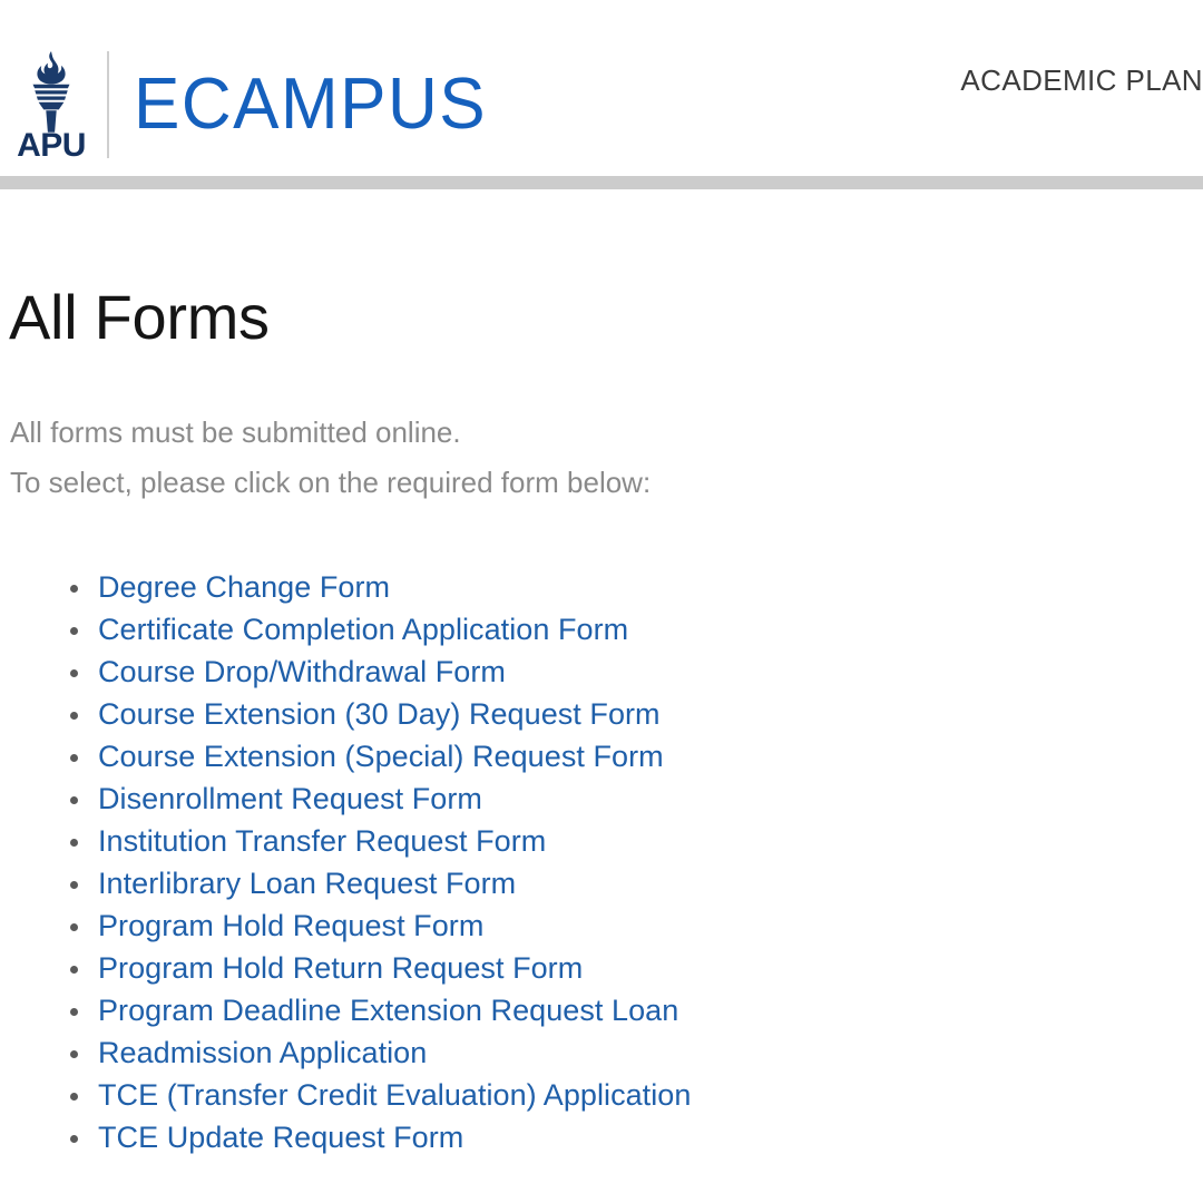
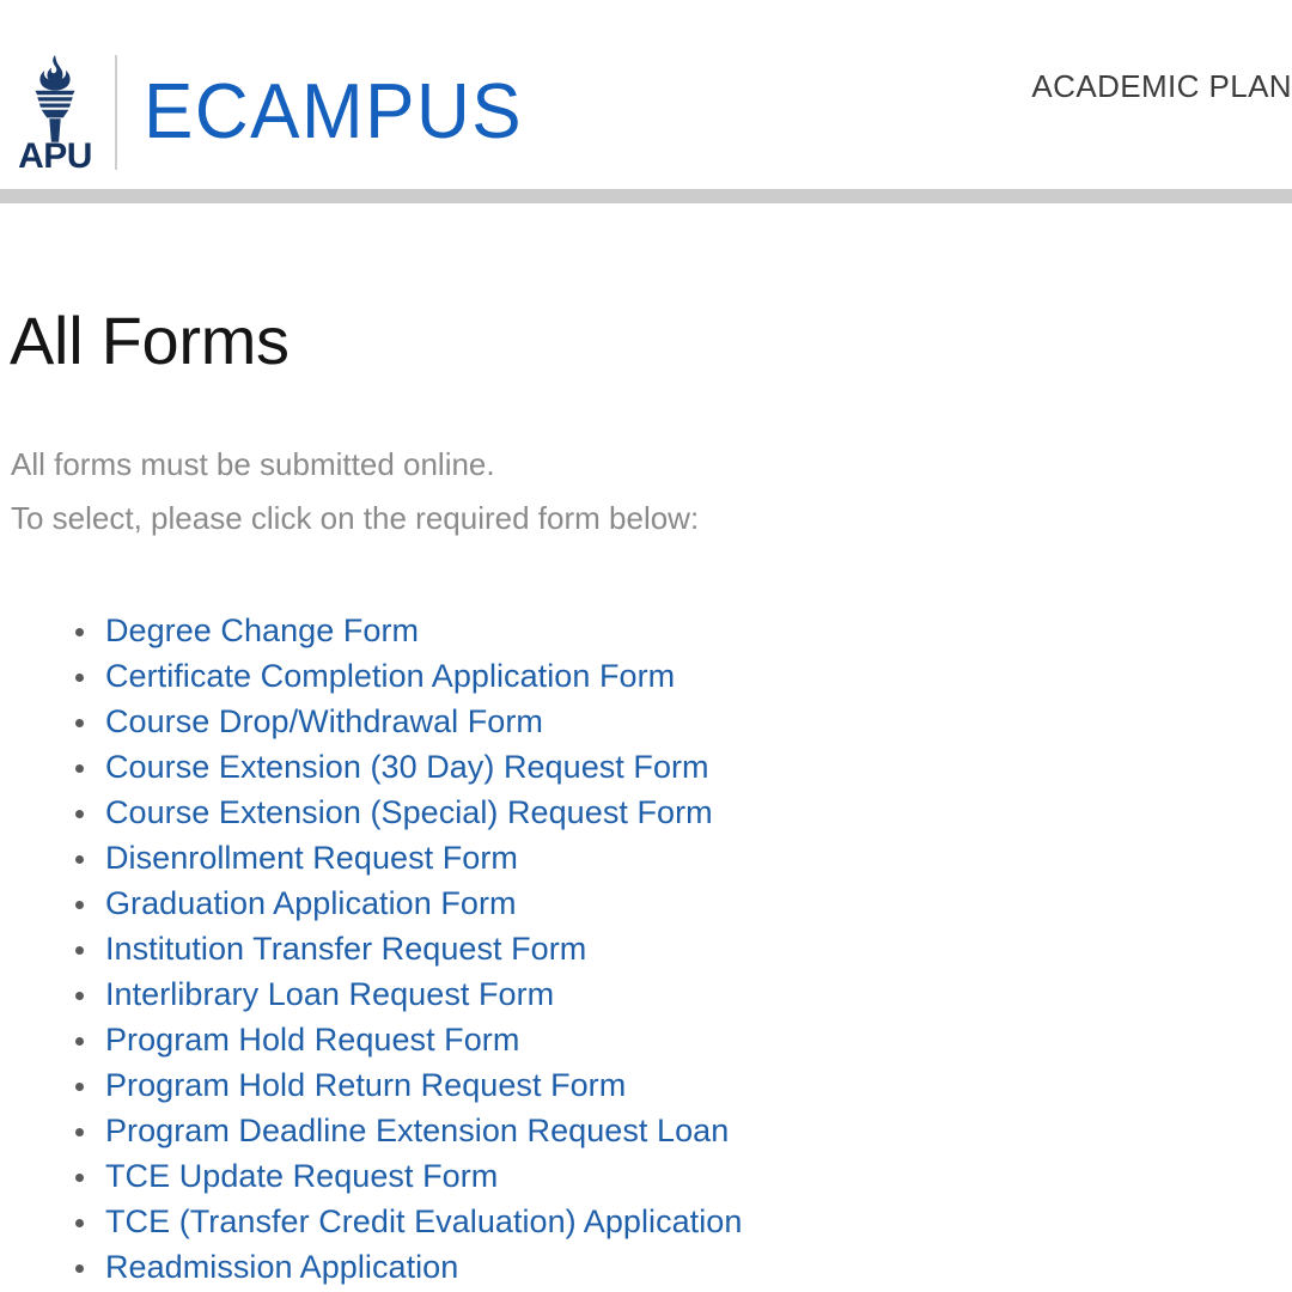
  APU
  ECAMPUS
  ACADEMIC PLAN
  All Forms
  All forms must be submitted online.
  To select, please click on the required form below:
  Degree Change Form
  Certificate Completion Application Form
  Course Drop/Withdrawal Form
  Course Extension (30 Day) Request Form
  Course Extension (Special) Request Form
  Disenrollment Request Form
+ Graduation Application Form
  Institution Transfer Request Form
  Interlibrary Loan Request Form
  Program Hold Request Form
  Program Hold Return Request Form
  Program Deadline Extension Request Loan
- Readmission Application
+ TCE Update Request Form
  TCE (Transfer Credit Evaluation) Application
- TCE Update Request Form
+ Readmission Application
